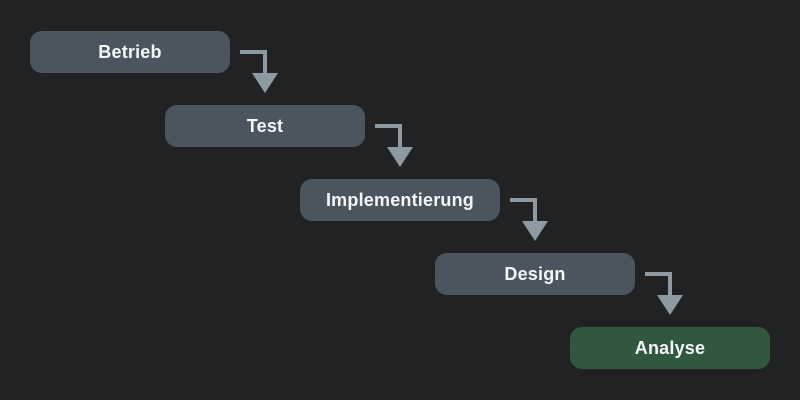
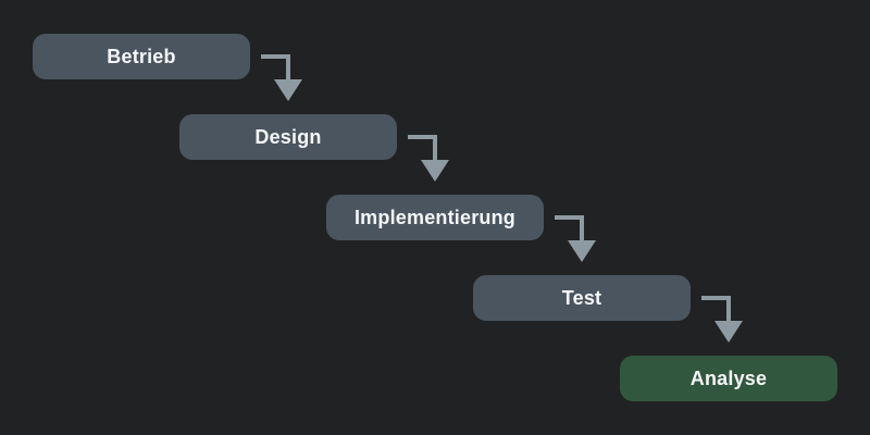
  Betrieb
- Test
+ Design
  Implementierung
- Design
+ Test
  Analyse
